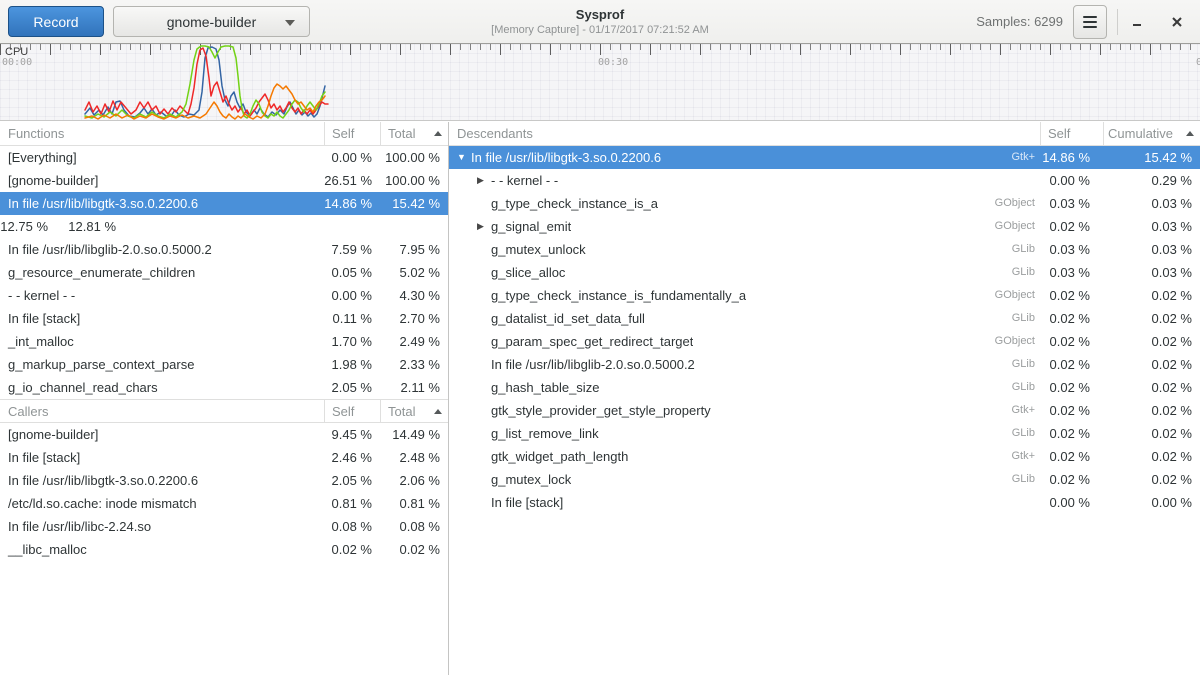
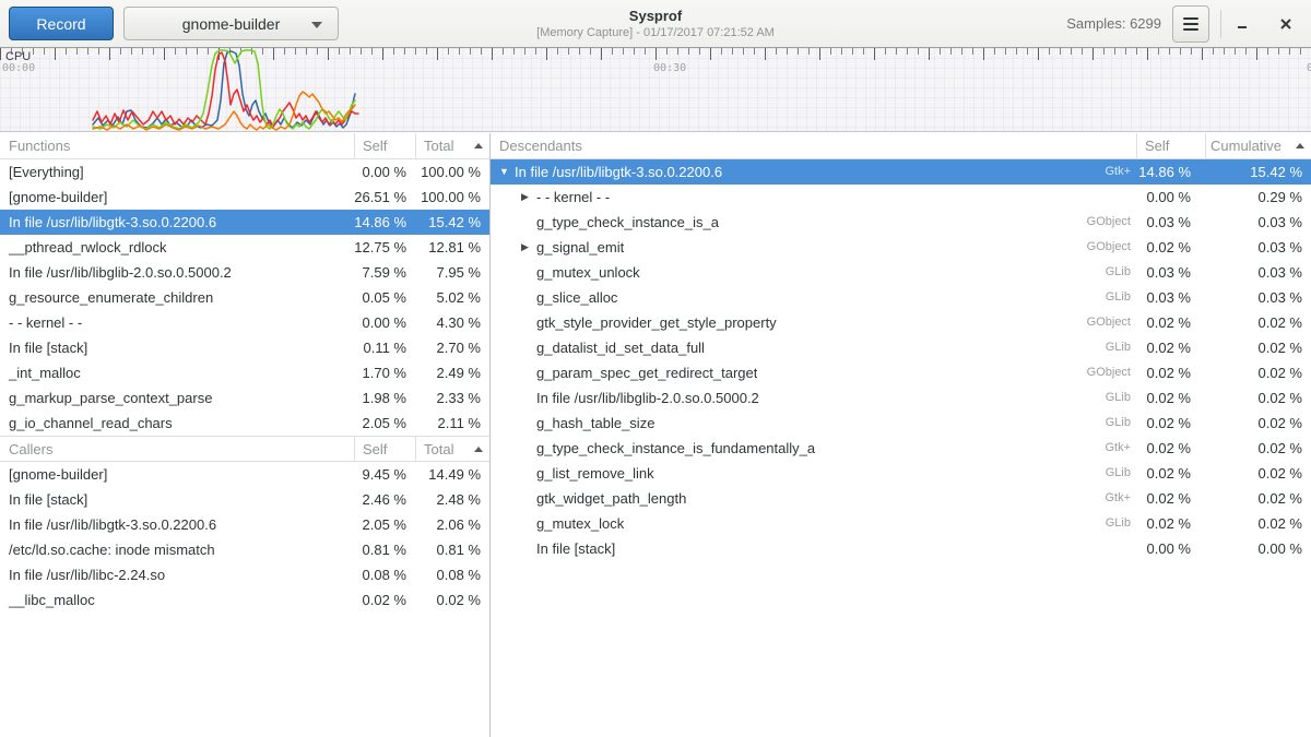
  Record
  gnome-builder
  Sysprof
  [Memory Capture] - 01/17/2017 07:21:52 AM
  Samples: 6299
  CPU
  00:00
  00:30
  Functions
  Self
  Total
  [Everything]
  0.00 %
  100.00 %
  [gnome-builder]
  26.51 %
  100.00 %
  In file /usr/lib/libgtk-3.so.0.2200.6
  14.86 %
  15.42 %
+ __pthread_rwlock_rdlock
  12.75 %
  12.81 %
  In file /usr/lib/libglib-2.0.so.0.5000.2
  7.59 %
  7.95 %
  g_resource_enumerate_children
  0.05 %
  5.02 %
  - - kernel - -
  0.00 %
  4.30 %
  In file [stack]
  0.11 %
  2.70 %
  _int_malloc
  1.70 %
  2.49 %
  g_markup_parse_context_parse
  1.98 %
  2.33 %
  g_io_channel_read_chars
  2.05 %
  2.11 %
  Callers
  Self
  Total
  [gnome-builder]
  9.45 %
  14.49 %
  In file [stack]
  2.46 %
  2.48 %
  In file /usr/lib/libgtk-3.so.0.2200.6
  2.05 %
  2.06 %
  /etc/ld.so.cache: inode mismatch
  0.81 %
  0.81 %
  In file /usr/lib/libc-2.24.so
  0.08 %
  0.08 %
  __libc_malloc
  0.02 %
  0.02 %
  Descendants
  Self
  Cumulative
  ▼
  In file /usr/lib/libgtk-3.so.0.2200.6
  Gtk+
  14.86 %
  15.42 %
  ▶
  - - kernel - -
  0.00 %
  0.29 %
  g_type_check_instance_is_a
  GObject
  0.03 %
  0.03 %
  ▶
  g_signal_emit
  GObject
  0.02 %
  0.03 %
  g_mutex_unlock
  GLib
  0.03 %
  0.03 %
  g_slice_alloc
  GLib
  0.03 %
  0.03 %
- g_type_check_instance_is_fundamentally_a
+ gtk_style_provider_get_style_property
  GObject
  0.02 %
  0.02 %
  g_datalist_id_set_data_full
  GLib
  0.02 %
  0.02 %
  g_param_spec_get_redirect_target
  GObject
  0.02 %
  0.02 %
  In file /usr/lib/libglib-2.0.so.0.5000.2
  GLib
  0.02 %
  0.02 %
  g_hash_table_size
  GLib
  0.02 %
  0.02 %
- gtk_style_provider_get_style_property
+ g_type_check_instance_is_fundamentally_a
  Gtk+
  0.02 %
  0.02 %
  g_list_remove_link
  GLib
  0.02 %
  0.02 %
  gtk_widget_path_length
  Gtk+
  0.02 %
  0.02 %
  g_mutex_lock
  GLib
  0.02 %
  0.02 %
  In file [stack]
  0.00 %
  0.00 %
